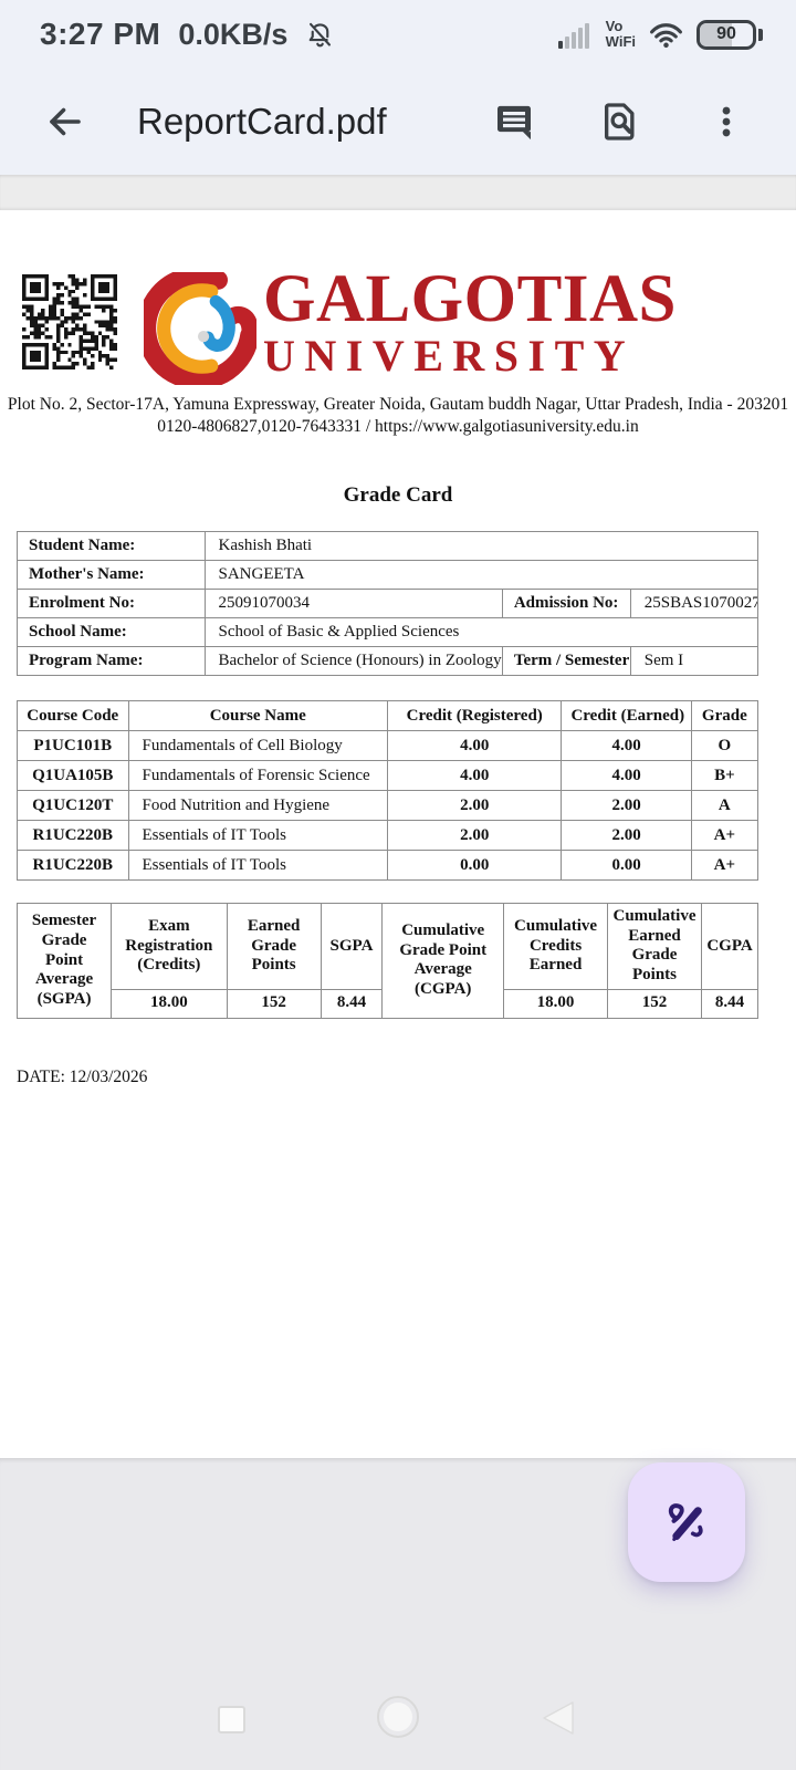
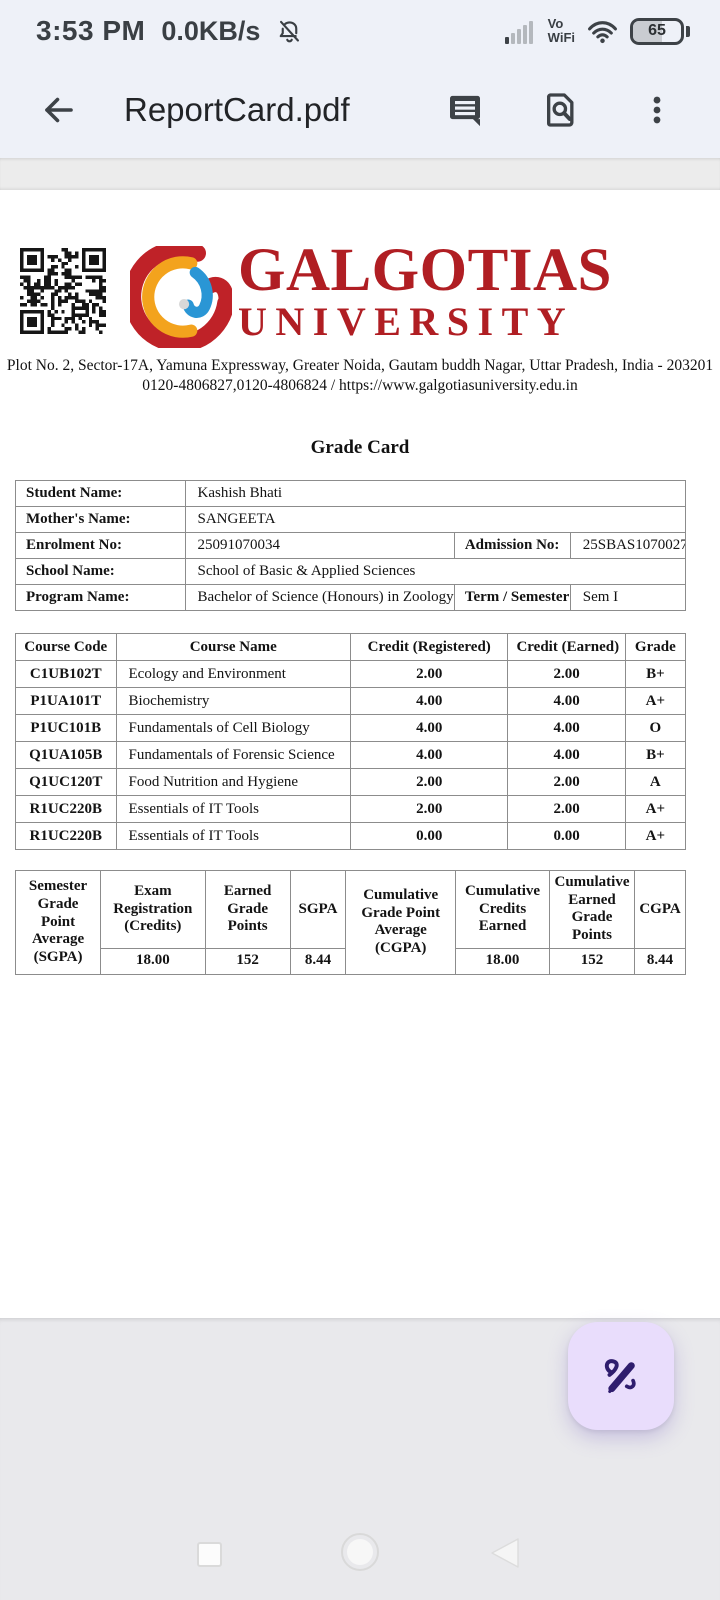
- 3:27 PM
+ 3:53 PM
  0.0KB/s
  Vo
  WiFi
- 90
+ 65
  ReportCard.pdf
  GALGOTIAS
  UNIVERSITY
  Plot No. 2, Sector-17A, Yamuna Expressway, Greater Noida, Gautam buddh Nagar, Uttar Pradesh, India - 203201
- 0120-4806827,0120-7643331 / https://www.galgotiasuniversity.edu.in
+ 0120-4806827,0120-4806824 / https://www.galgotiasuniversity.edu.in
  Grade Card
  Student Name:	Kashish Bhati
  Mother's Name:	SANGEETA
  Enrolment No:	25091070034	Admission No:	25SBAS1070027
  School Name:	School of Basic & Applied Sciences
  Program Name:	Bachelor of Science (Honours) in Zoology	Term / Semester	Sem I
  Course Code	Course Name	Credit (Registered)	Credit (Earned)	Grade
+ C1UB102T	Ecology and Environment	2.00	2.00	B+
+ P1UA101T	Biochemistry	4.00	4.00	A+
  P1UC101B	Fundamentals of Cell Biology	4.00	4.00	O
  Q1UA105B	Fundamentals of Forensic Science	4.00	4.00	B+
  Q1UC120T	Food Nutrition and Hygiene	2.00	2.00	A
  R1UC220B	Essentials of IT Tools	2.00	2.00	A+
  R1UC220B	Essentials of IT Tools	0.00	0.00	A+
  Semester Grade Point Average (SGPA)	Exam Registration (Credits)	Earned Grade Points	SGPA	Cumulative Grade Point Average (CGPA)	Cumulative Credits Earned	Cumulative Earned Grade Points	CGPA
  18.00	152	8.44	18.00	152	8.44
- DATE: 12/03/2026
